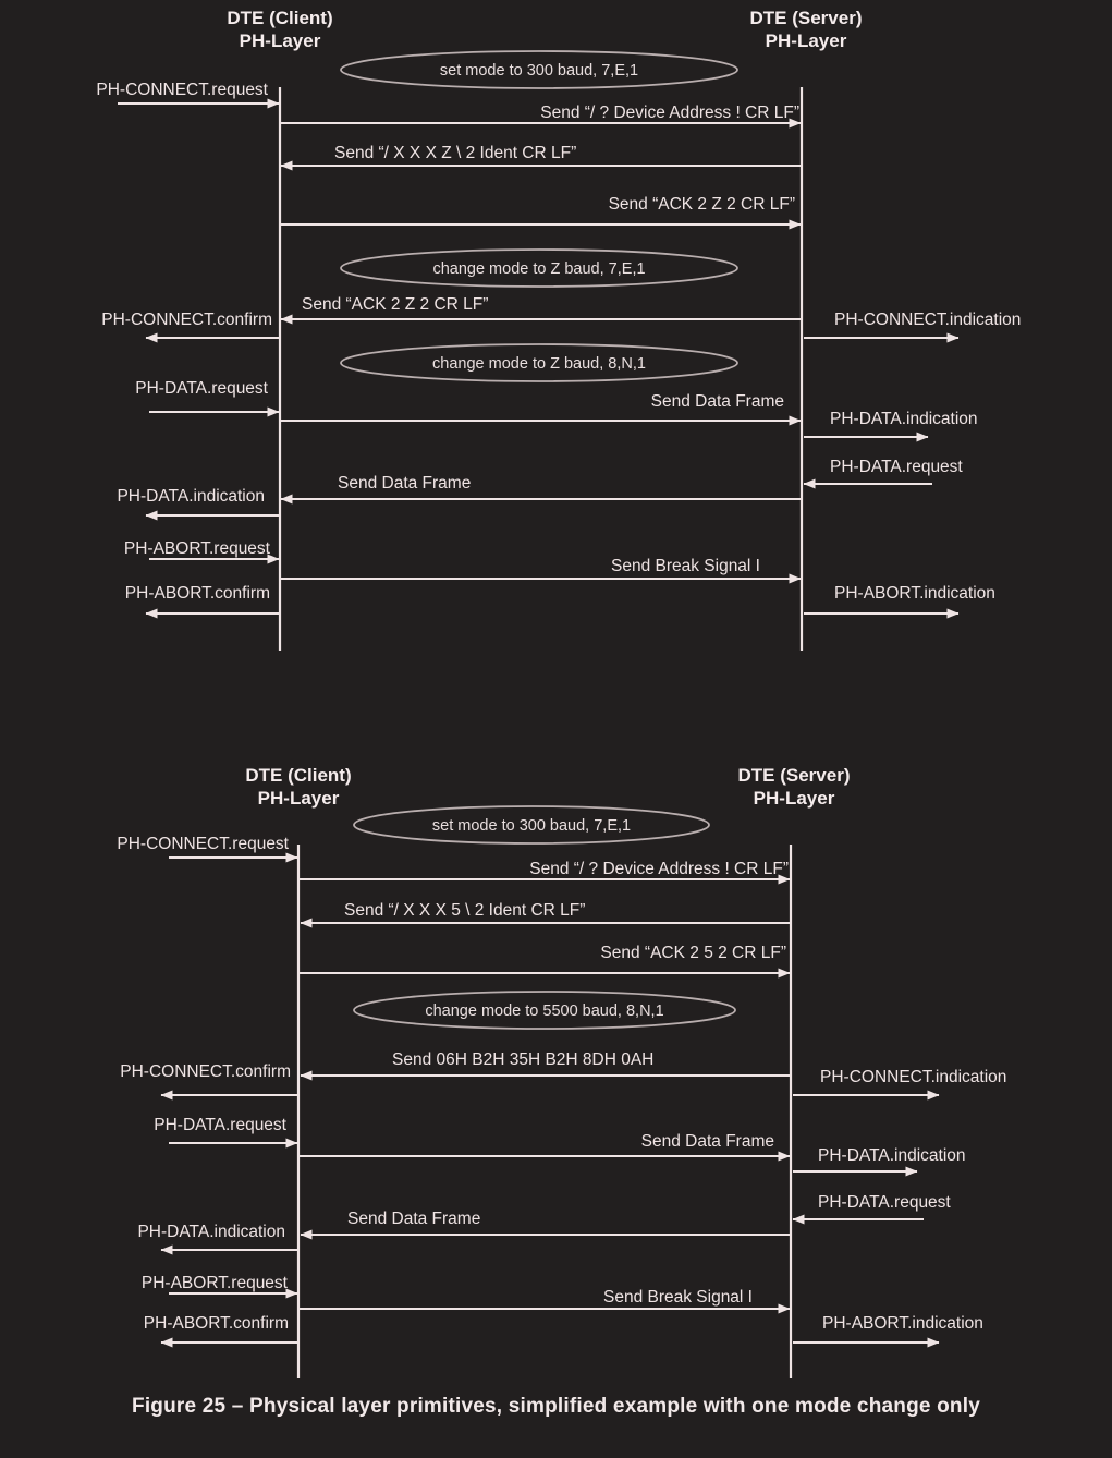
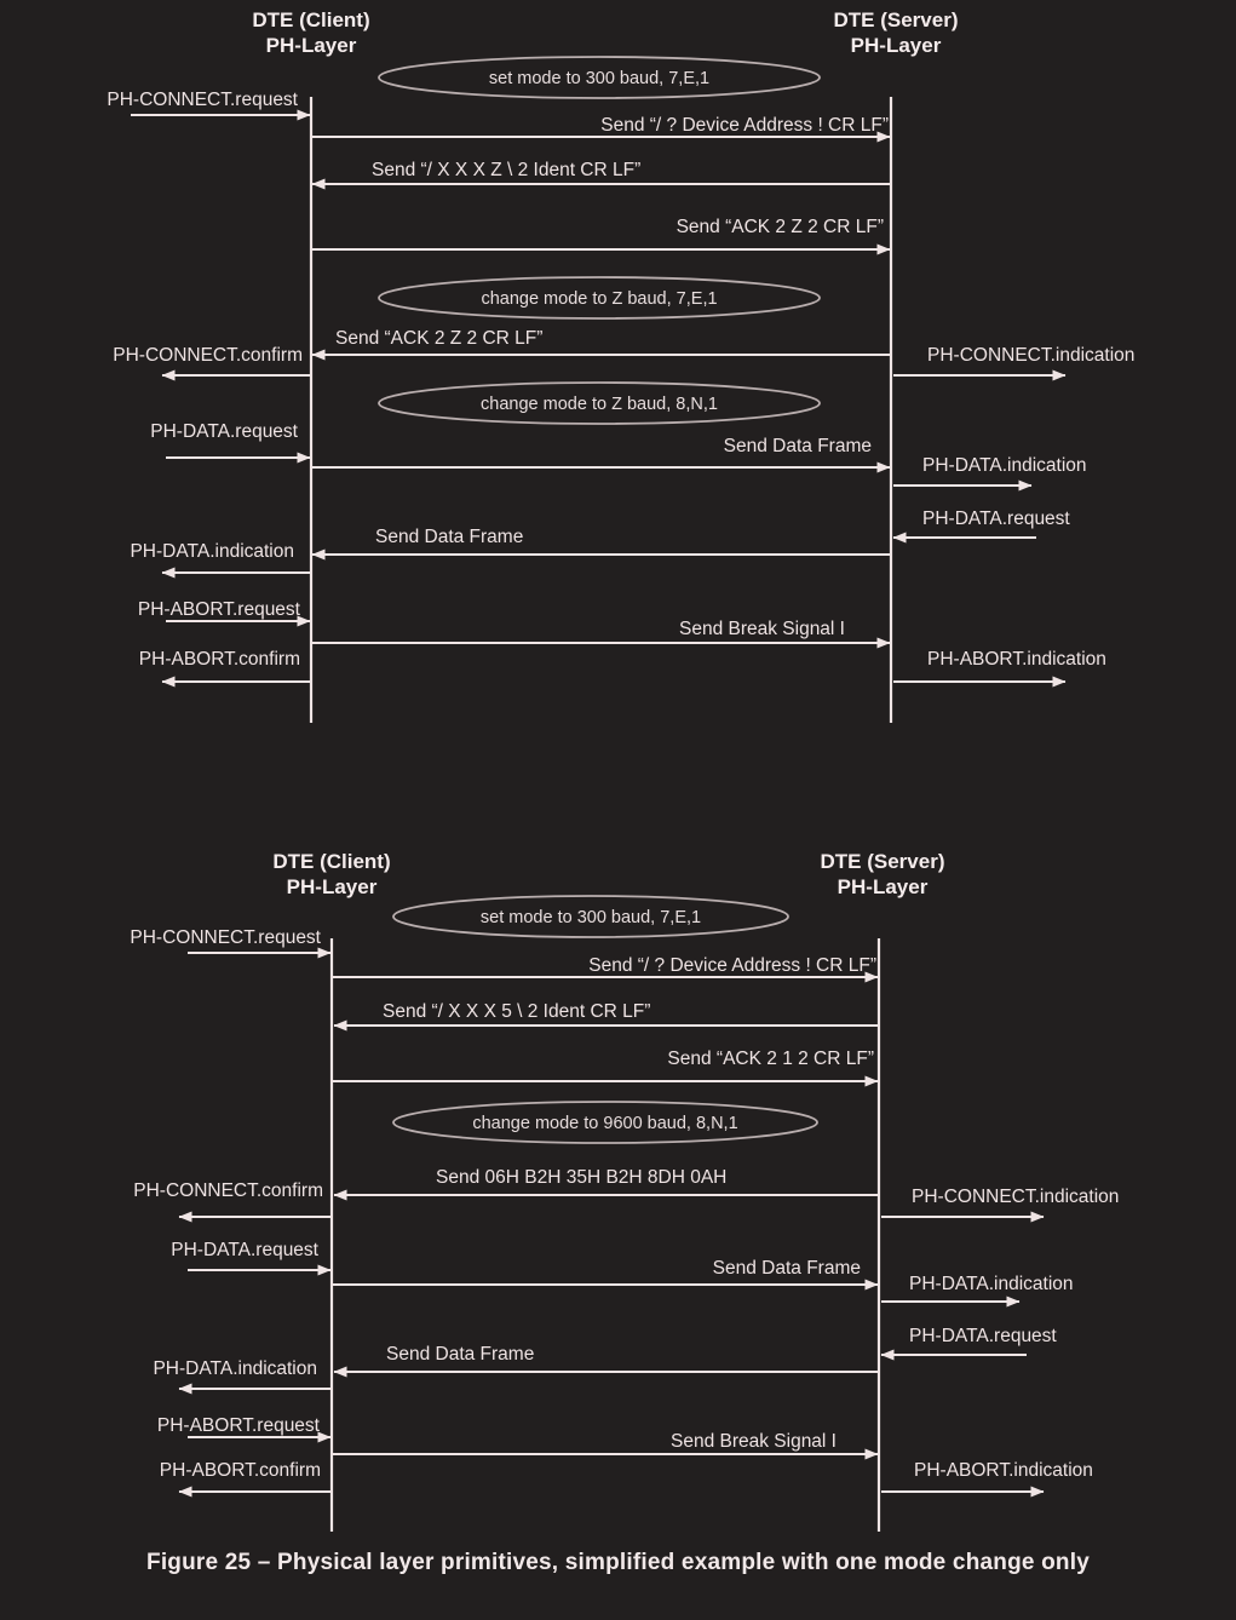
  DTE (Client)
  PH-Layer
  DTE (Server)
  PH-Layer
  set mode to 300 baud, 7,E,1
  change mode to Z baud, 7,E,1
  change mode to Z baud, 8,N,1
  PH-CONNECT.request
  Send “/ ? Device Address ! CR LF”
  Send “/ X X X Z \ 2 Ident CR LF”
  Send “ACK 2 Z 2 CR LF”
  Send “ACK 2 Z 2 CR LF”
  PH-CONNECT.confirm
  PH-CONNECT.indication
  PH-DATA.request
  Send Data Frame
  PH-DATA.indication
  PH-DATA.request
  Send Data Frame
  PH-DATA.indication
  PH-ABORT.request
  Send Break Signal I
  PH-ABORT.confirm
  PH-ABORT.indication
  DTE (Client)
  PH-Layer
  DTE (Server)
  PH-Layer
  set mode to 300 baud, 7,E,1
- change mode to 5500 baud, 8,N,1
+ change mode to 9600 baud, 8,N,1
  PH-CONNECT.request
  Send “/ ? Device Address ! CR LF”
  Send “/ X X X 5 \ 2 Ident CR LF”
- Send “ACK 2 5 2 CR LF”
+ Send “ACK 2 1 2 CR LF”
  Send 06H B2H 35H B2H 8DH 0AH
  PH-CONNECT.confirm
  PH-CONNECT.indication
  PH-DATA.request
  Send Data Frame
  PH-DATA.indication
  PH-DATA.request
  Send Data Frame
  PH-DATA.indication
  PH-ABORT.request
  Send Break Signal I
  PH-ABORT.confirm
  PH-ABORT.indication
  Figure 25 – Physical layer primitives, simplified example with one mode change only
